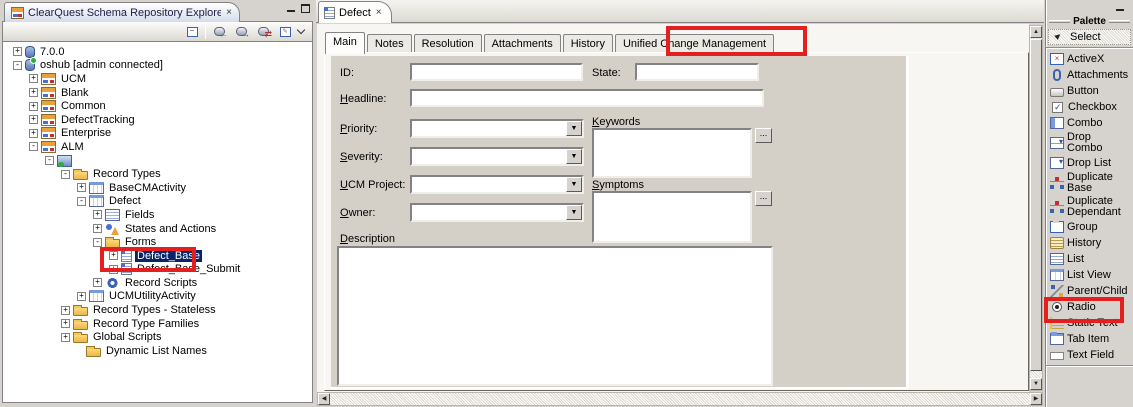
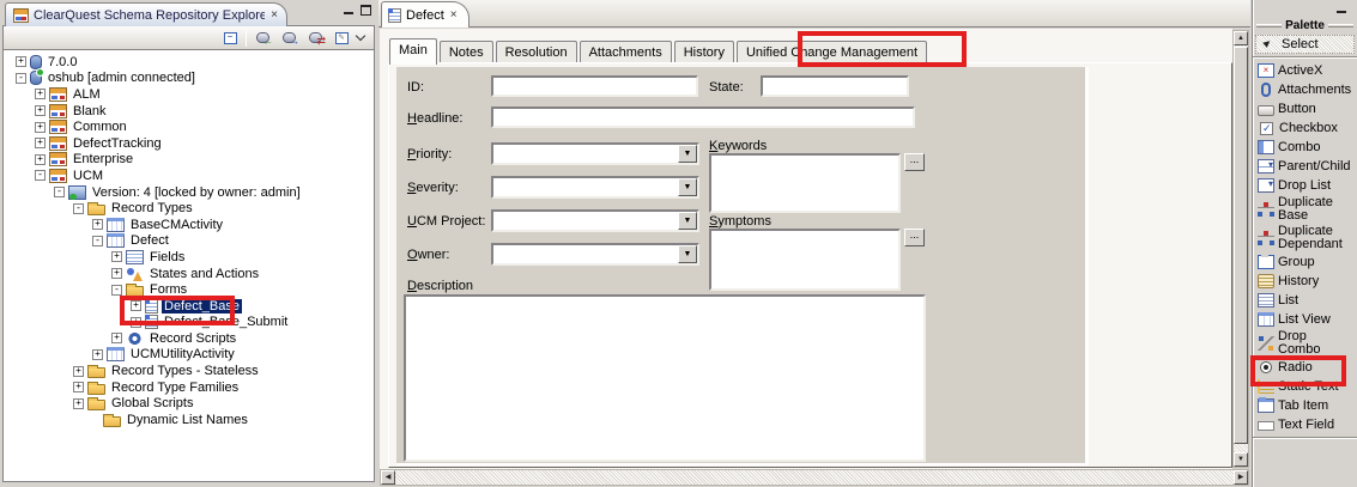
  ClearQuest Schema Repository Explore
  ×
  −
  ←
  →
  ⇄
  ✎
  +
  7.0.0
  -
  oshub [admin connected]
  +
- UCM
+ ALM
  +
  Blank
  +
  Common
  +
  DefectTracking
  +
  Enterprise
  -
- ALM
+ UCM
  -
+ Version: 4 [locked by owner: admin]
  -
  Record Types
  +
  BaseCMActivity
  -
  Defect
  +
  Fields
  +
  States and Actions
  -
  Forms
  +
  Defect_Base
  +
  Defect_Base_Submit
  +
  Record Scripts
  +
  UCMUtilityActivity
  +
  Record Types - Stateless
  +
  Record Type Families
  +
  Global Scripts
  Dynamic List Names
  Defect
  ×
  Main
  Notes
  Resolution
  Attachments
  History
  Unified Change Management
  ID:
  State:
  Headline:
  Priority:
  Severity:
  UCM Project:
  Owner:
  Keywords
  ...
  Symptoms
  ...
  Description
  Palette
  Select
  ActiveX
  Attachments
  Button
  Checkbox
  Combo
- Drop Combo
+ Parent/Child
  Drop List
  Duplicate Base
  Duplicate Dependant
  Group
  History
  List
  List View
- Parent/Child
+ Drop Combo
  Radio
  Static Text
  Tab Item
  Text Field
